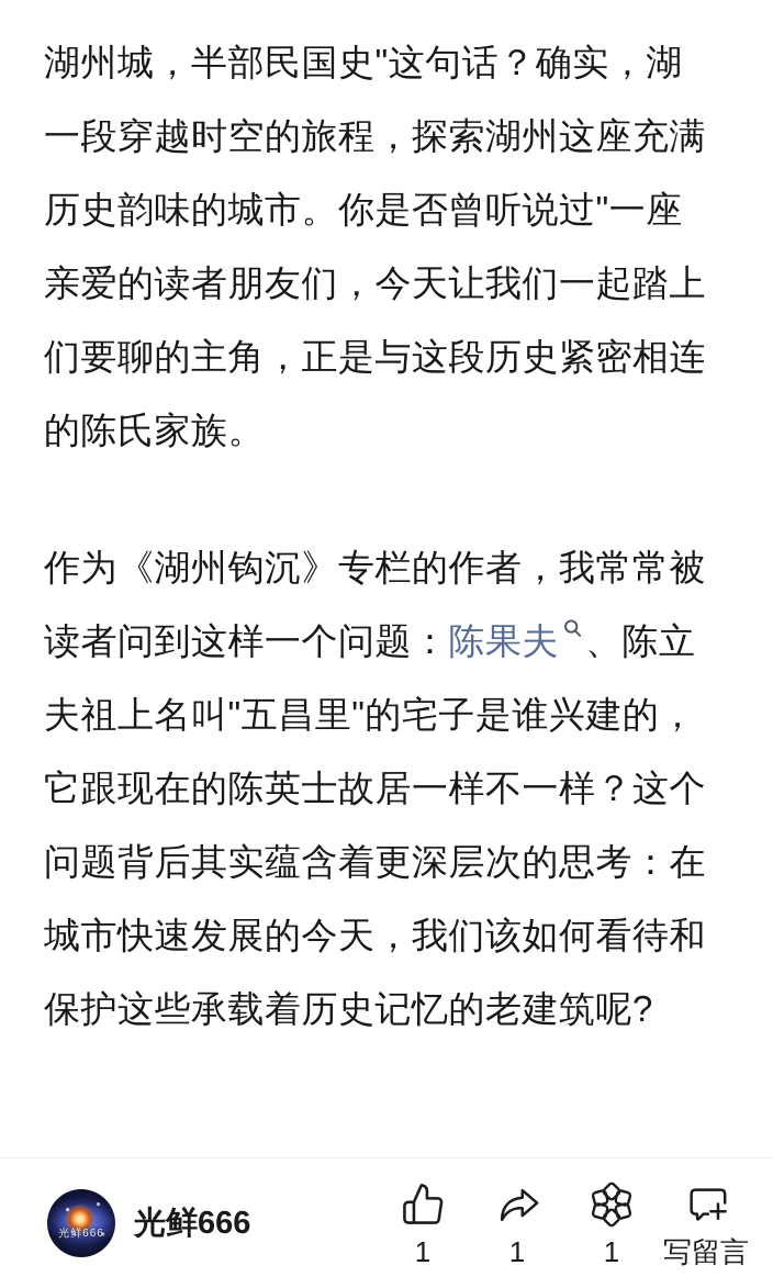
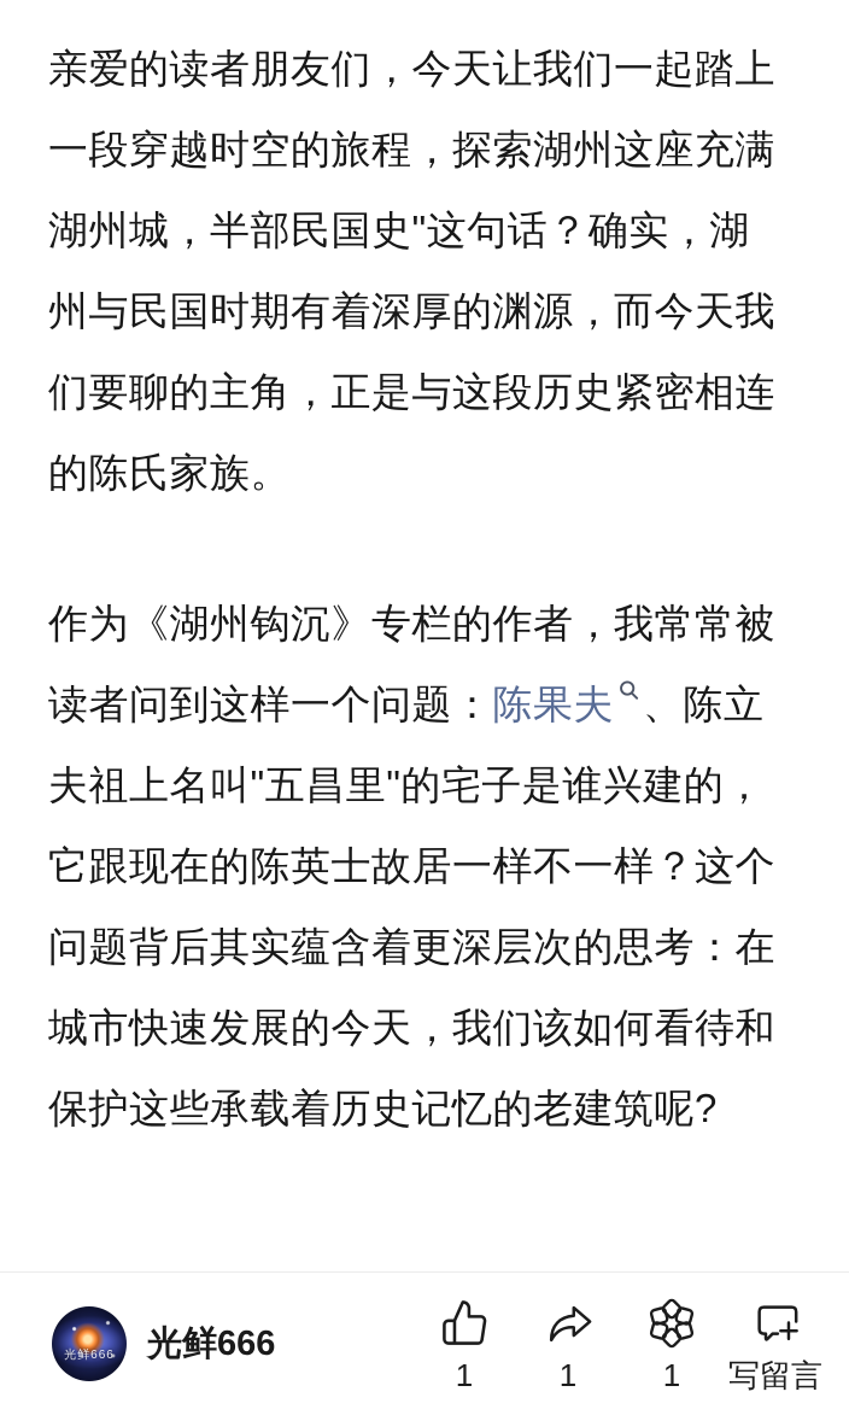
- 湖州城，半部民国史"这句话？确实，湖
+ 亲爱的读者朋友们，今天让我们一起踏上
  一段穿越时空的旅程，探索湖州这座充满
- 历史韵味的城市。你是否曾听说过"一座
- 亲爱的读者朋友们，今天让我们一起踏上
+ 湖州城，半部民国史"这句话？确实，湖
+ 州与民国时期有着深厚的渊源，而今天我
  们要聊的主角，正是与这段历史紧密相连
  的陈氏家族。
  作为《湖州钩沉》专栏的作者，我常常被
  读者问到这样一个问题：陈果夫 、陈立
  夫祖上名叫"五昌里"的宅子是谁兴建的，
  它跟现在的陈英士故居一样不一样？这个
  问题背后其实蕴含着更深层次的思考：在
  城市快速发展的今天，我们该如何看待和
  保护这些承载着历史记忆的老建筑呢?
  光鲜666
  光鲜666
  1
  1
  1
  写留言
